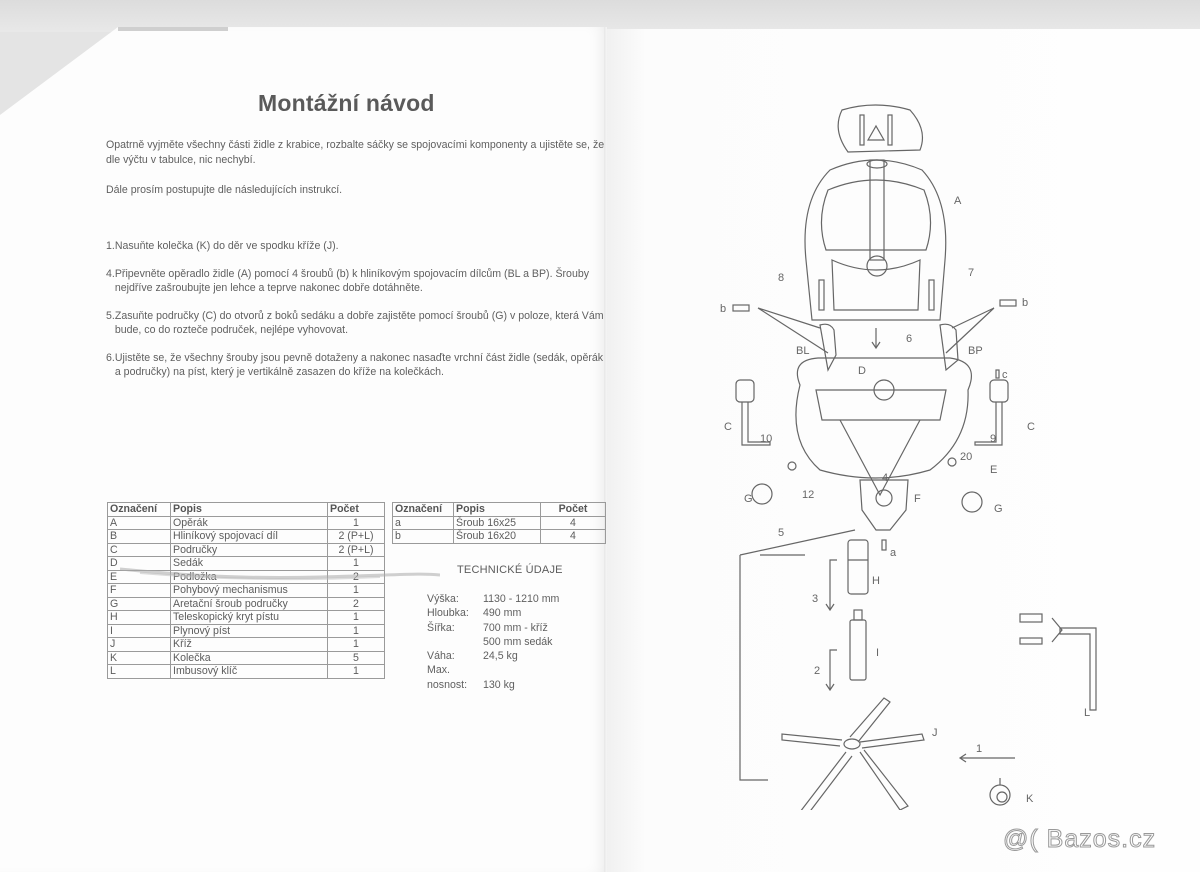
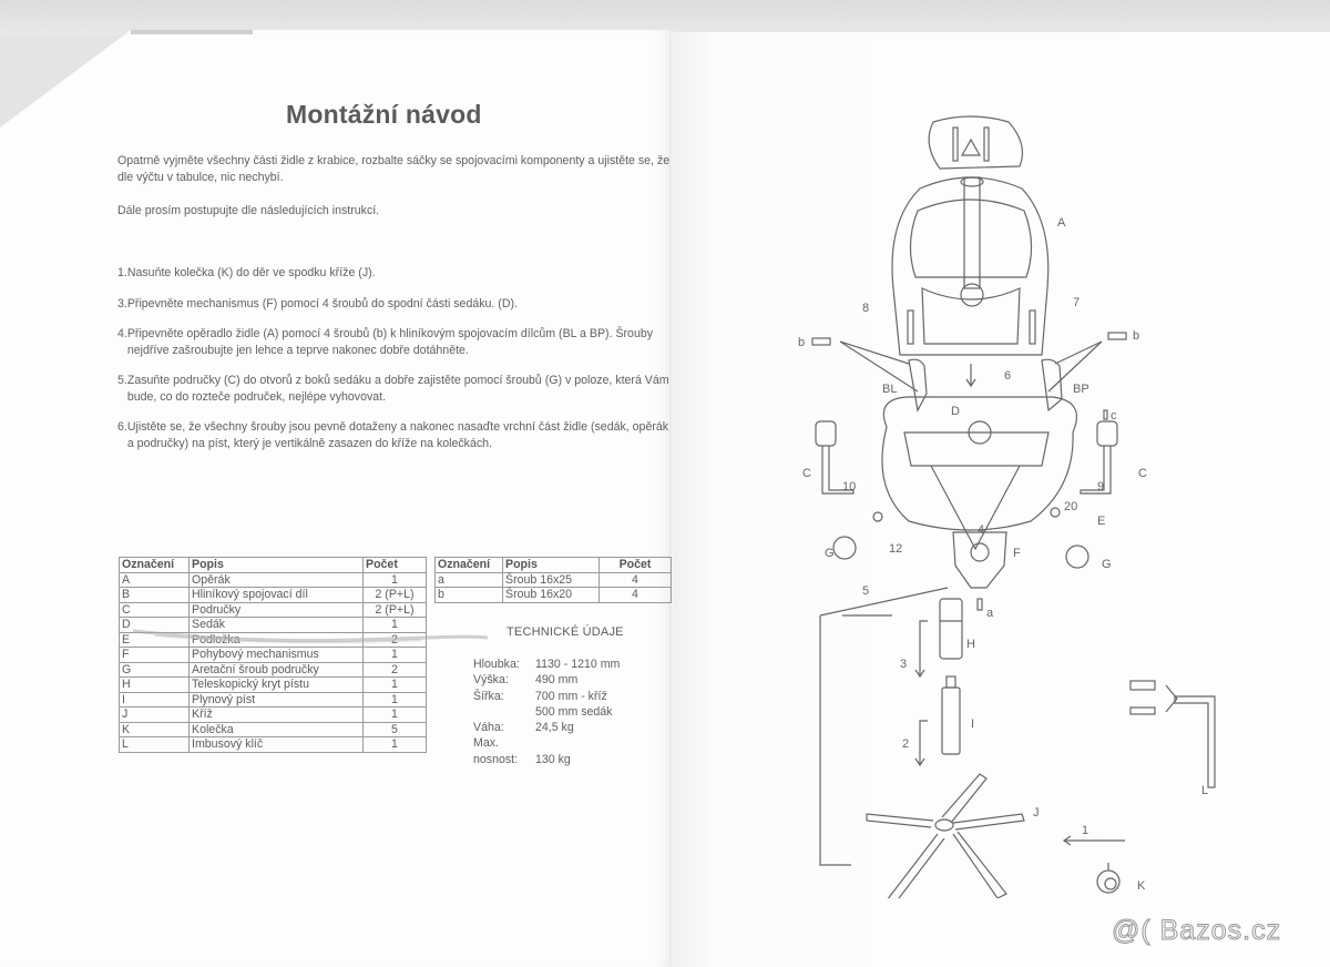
  Montážní návod
  Opatrně vyjměte všechny části židle z krabice, rozbalte sáčky se spojovacími komponenty a ujistěte se, že dle výčtu v tabulce, nic nechybí.
  Dále prosím postupujte dle následujících instrukcí.
  1.
  Nasuňte kolečka (K) do děr ve spodku kříže (J).
+ 3.
+ Připevněte mechanismus (F) pomocí 4 šroubů do spodní části sedáku. (D).
  4.
  Připevněte opěradlo židle (A) pomocí 4 šroubů (b) k hliníkovým spojovacím dílcům (BL a BP). Šrouby nejdříve zašroubujte jen lehce a teprve nakonec dobře dotáhněte.
  5.
  Zasuňte područky (C) do otvorů z boků sedáku a dobře zajistěte pomocí šroubů (G) v poloze, která Vám bude, co do rozteče područek, nejlépe vyhovovat.
  6.
  Ujistěte se, že všechny šrouby jsou pevně dotaženy a nakonec nasaďte vrchní část židle (sedák, opěrák a područky) na píst, který je vertikálně zasazen do kříže na kolečkách.
  Označení	Popis	Počet
  A	Opěrák	1
  B	Hliníkový spojovací díl	2 (P+L)
  C	Područky	2 (P+L)
  D	Sedák	1
  E	Podložka	2
  F	Pohybový mechanismus	1
  G	Aretační šroub područky	2
  H	Teleskopický kryt pístu	1
  I	Plynový píst	1
  J	Kříž	1
  K	Kolečka	5
  L	Imbusový klíč	1
  Označení	Popis	Počet
  a	Šroub 16x25	4
  b	Šroub 16x20	4
  TECHNICKÉ ÚDAJE
- Výška:
+ Hloubka:
  1130 - 1210 mm
- Hloubka:
+ Výška:
  490 mm
  Šířka:
  700 mm - kříž
  500 mm sedák
  Váha:
  24,5 kg
  Max.
  nosnost:
  130 kg
  A
  8
  7
  b
  b
  BL
  BP
  6
  D
  c
  C
  C
  10
  9
  20
  E
  4
  F
  G
  G
  12
  5
  a
  H
  3
  I
  2
  J
  1
  K
  L
  @( Bazos.cz
